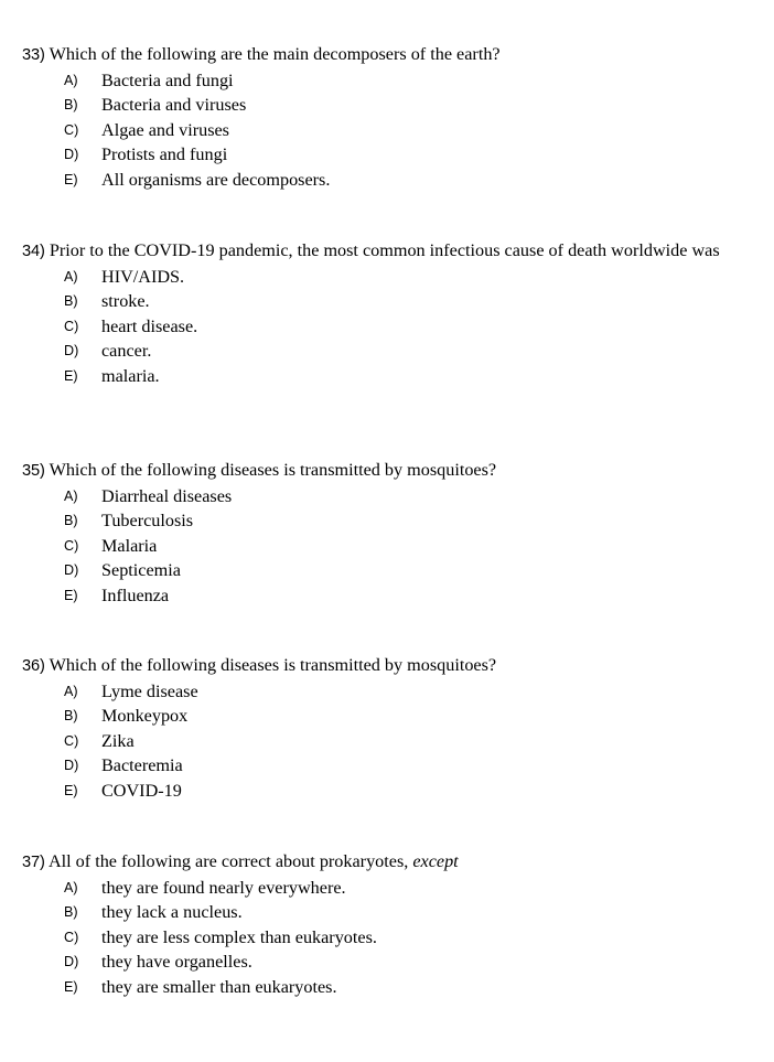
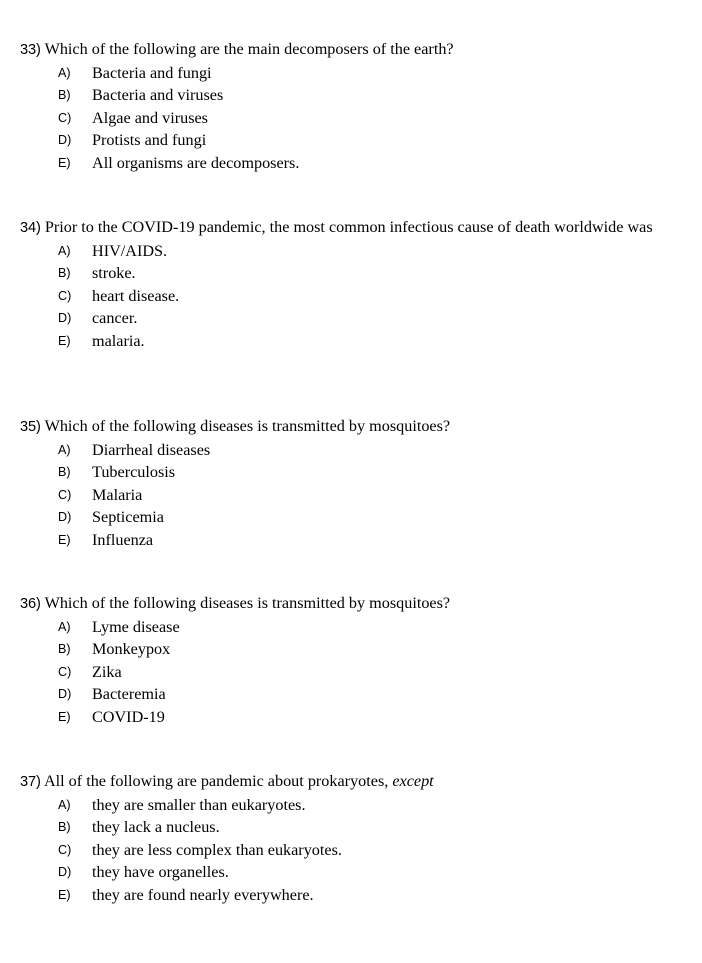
  33) Which of the following are the main decomposers of the earth?
  A)
  Bacteria and fungi
  B)
  Bacteria and viruses
  C)
  Algae and viruses
  D)
  Protists and fungi
  E)
  All organisms are decomposers.
  34) Prior to the COVID-19 pandemic, the most common infectious cause of death worldwide was
  A)
  HIV/AIDS.
  B)
  stroke.
  C)
  heart disease.
  D)
  cancer.
  E)
  malaria.
  35) Which of the following diseases is transmitted by mosquitoes?
  A)
  Diarrheal diseases
  B)
  Tuberculosis
  C)
  Malaria
  D)
  Septicemia
  E)
  Influenza
  36) Which of the following diseases is transmitted by mosquitoes?
  A)
  Lyme disease
  B)
  Monkeypox
  C)
  Zika
  D)
  Bacteremia
  E)
  COVID-19
- 37) All of the following are correct about prokaryotes, except
+ 37) All of the following are pandemic about prokaryotes, except
  A)
- they are found nearly everywhere.
+ they are smaller than eukaryotes.
  B)
  they lack a nucleus.
  C)
  they are less complex than eukaryotes.
  D)
  they have organelles.
  E)
- they are smaller than eukaryotes.
+ they are found nearly everywhere.
